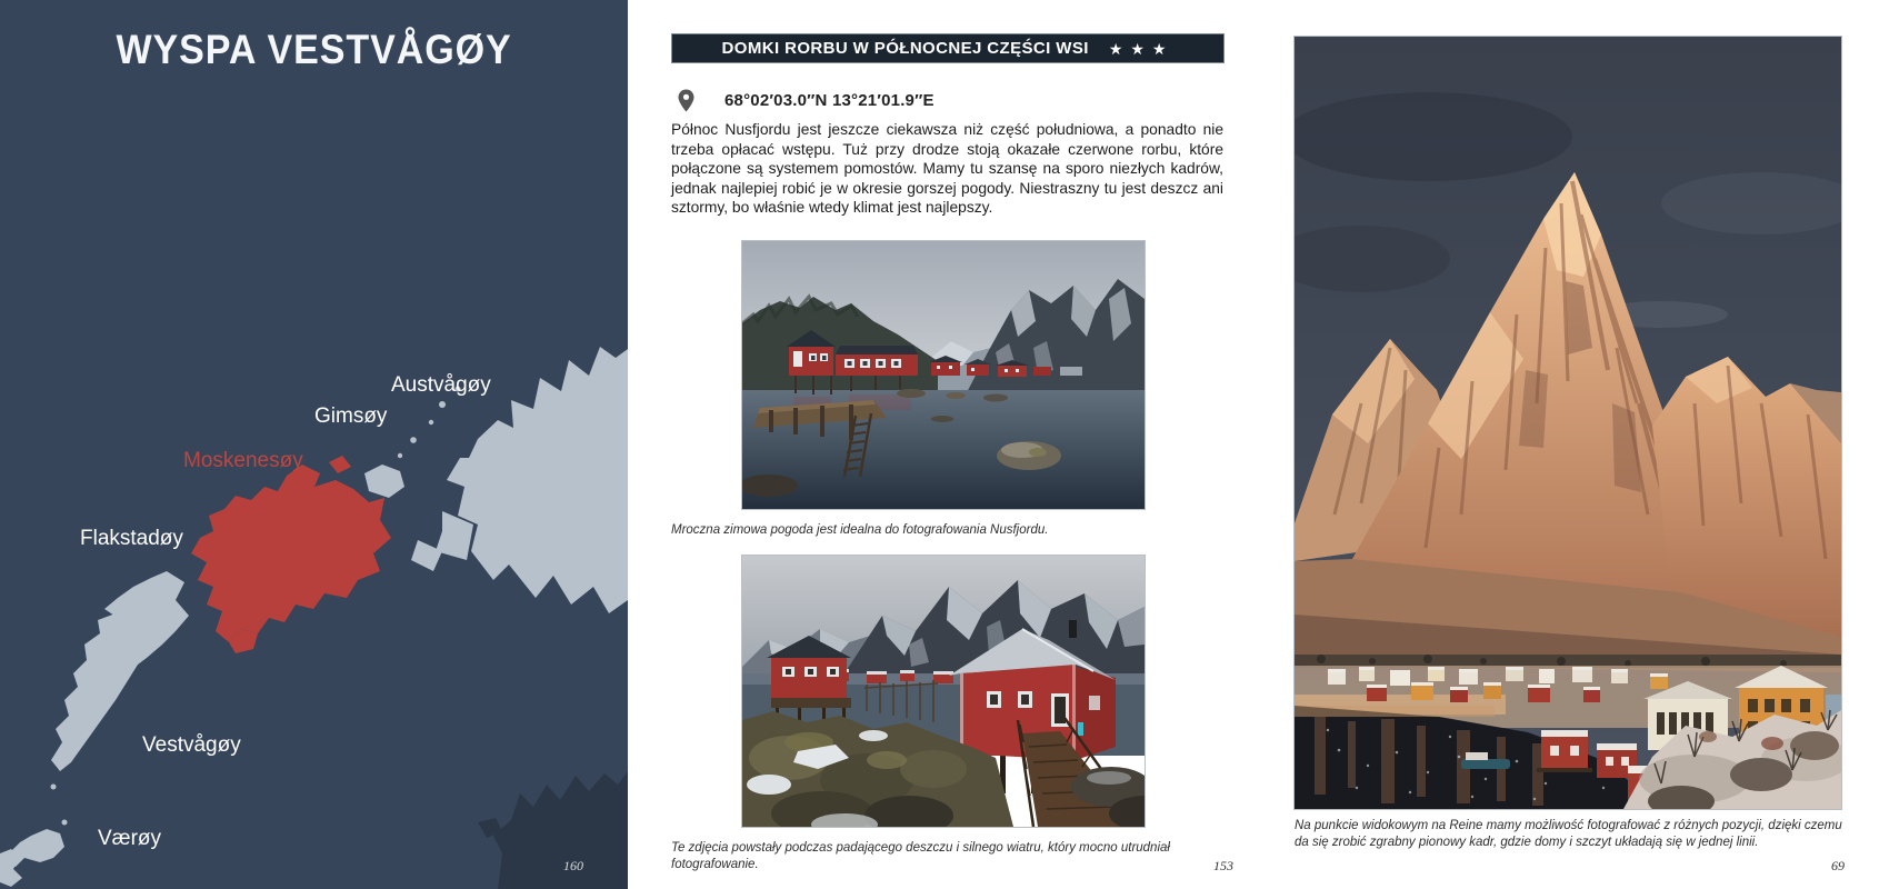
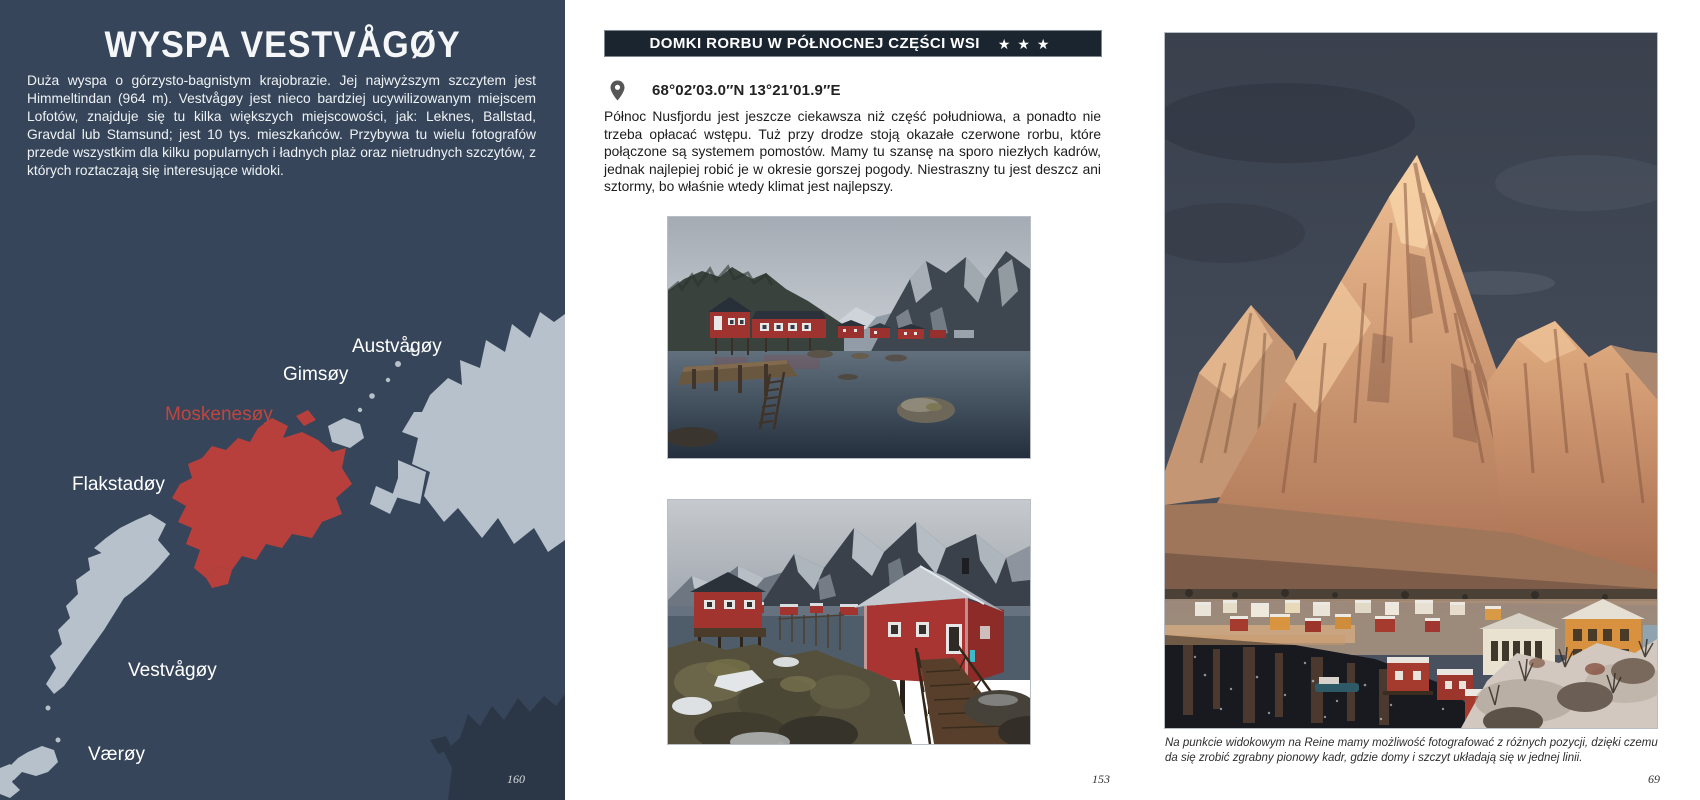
  WYSPA VESTVÅGØY
+ Duża wyspa o górzysto-bagnistym krajobrazie. Jej najwyższym szczytem jest Himmeltindan (964 m). Vestvågøy jest nieco bardziej ucywilizowanym miejscem Lofotów, znajduje się tu kilka większych miejscowości, jak: Leknes, Ballstad, Gravdal lub Stamsund; jest 10 tys. mieszkańców. Przybywa tu wielu fotografów przede wszystkim dla kilku popularnych i ładnych plaż oraz nietrudnych szczytów, z których roztaczają się interesujące widoki.
  Austvågøy
  Gimsøy
  Moskenesøy
  Flakstadøy
  Vestvågøy
  Værøy
  160
  DOMKI RORBU W PÓŁNOCNEJ CZĘŚCI WSI
  ★★★
  68°02′03.0″N 13°21′01.9″E
  Północ Nusfjordu jest jeszcze ciekawsza niż część południowa, a ponadto nie trzeba opłacać wstępu. Tuż przy drodze stoją okazałe czerwone rorbu, które połączone są systemem pomostów. Mamy tu szansę na sporo niezłych kadrów, jednak najlepiej robić je w okresie gorszej pogody. Niestraszny tu jest deszcz ani sztormy, bo właśnie wtedy klimat jest najlepszy.
- Mroczna zimowa pogoda jest idealna do fotografowania Nusfjordu.
- Te zdjęcia powstały podczas padającego deszczu i silnego wiatru, który mocno utrudniał fotografowanie.
  153
  Na punkcie widokowym na Reine mamy możliwość fotografować z różnych pozycji, dzięki czemu da się zrobić zgrabny pionowy kadr, gdzie domy i szczyt układają się w jednej linii.
  69
